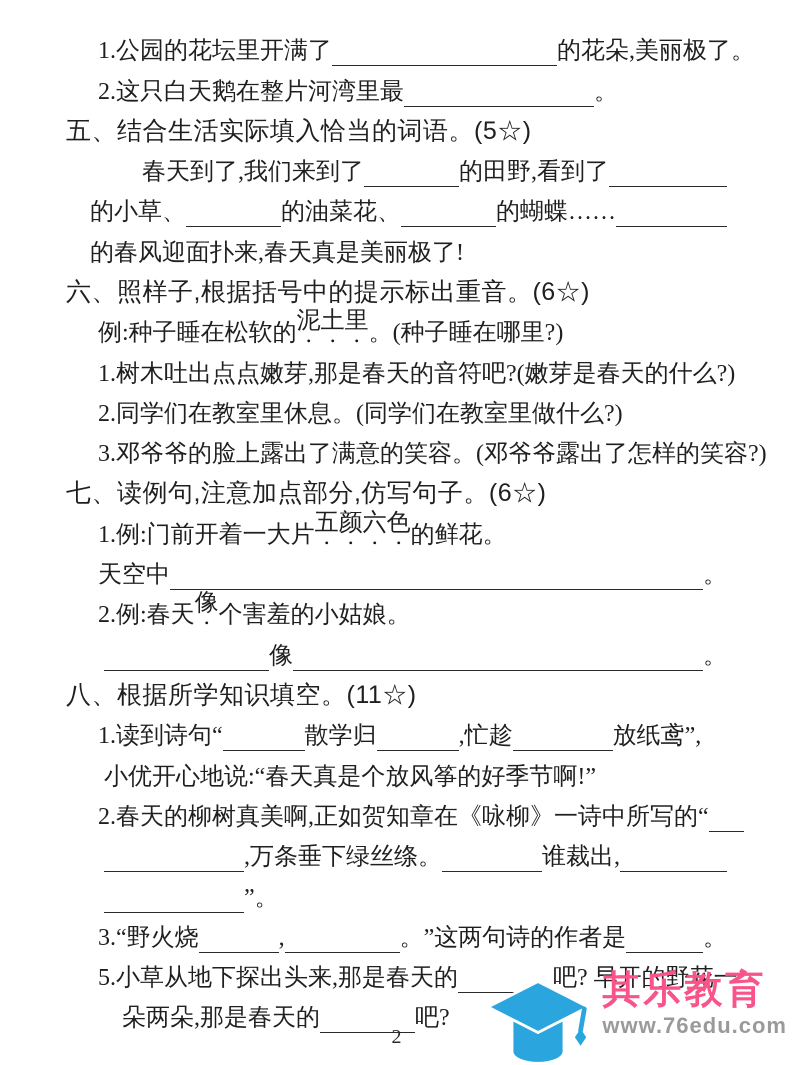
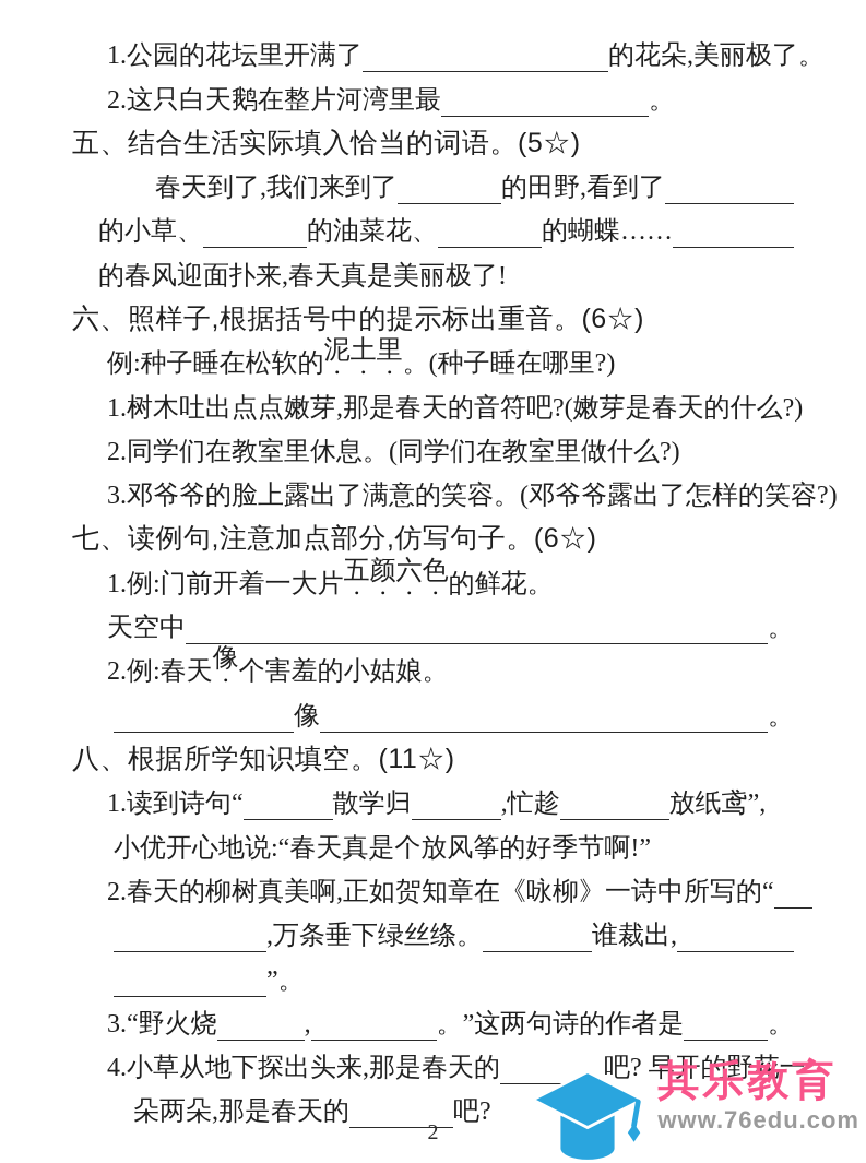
  1.公园的花坛里开满了
  的花朵,美丽极了。
  2.这只白天鹅在整片河湾里最
  。
  五、结合生活实际填入恰当的词语。(5☆)
  春天到了,我们来到了
  的田野,看到了
  的小草、
  的油菜花、
  的蝴蝶……
  的春风迎面扑来,春天真是美丽极了!
  六、照样子,根据括号中的提示标出重音。(6☆)
  例:种子睡在松软的
  泥土里
  。(种子睡在哪里?)
  1.树木吐出点点嫩芽,那是春天的音符吧?(嫩芽是春天的什么?)
  2.同学们在教室里休息。(同学们在教室里做什么?)
  3.邓爷爷的脸上露出了满意的笑容。(邓爷爷露出了怎样的笑容?)
  七、读例句,注意加点部分,仿写句子。(6☆)
  1.例:门前开着一大片
  五颜六色
  的鲜花。
  天空中
  。
  2.例:春天
  像
  个害羞的小姑娘。
  像
  。
  八、根据所学知识填空。(11☆)
  1.读到诗句“
  散学归
  ,忙趁
  放纸鸢”,
  小优开心地说:“春天真是个放风筝的好季节啊!”
  2.春天的柳树真美啊,正如贺知章在《咏柳》一诗中所写的“
  ,万条垂下绿丝绦。
  谁裁出,
  ”。
  3.“野火烧
  ,
  。”这两句诗的作者是
  。
- 5.小草从地下探出头来,那是春天的
+ 4.小草从地下探出头来,那是春天的
  吧? 早开的野花一
  朵两朵,那是春天的
  吧?
  2
  其乐教育
  www.76edu.com
